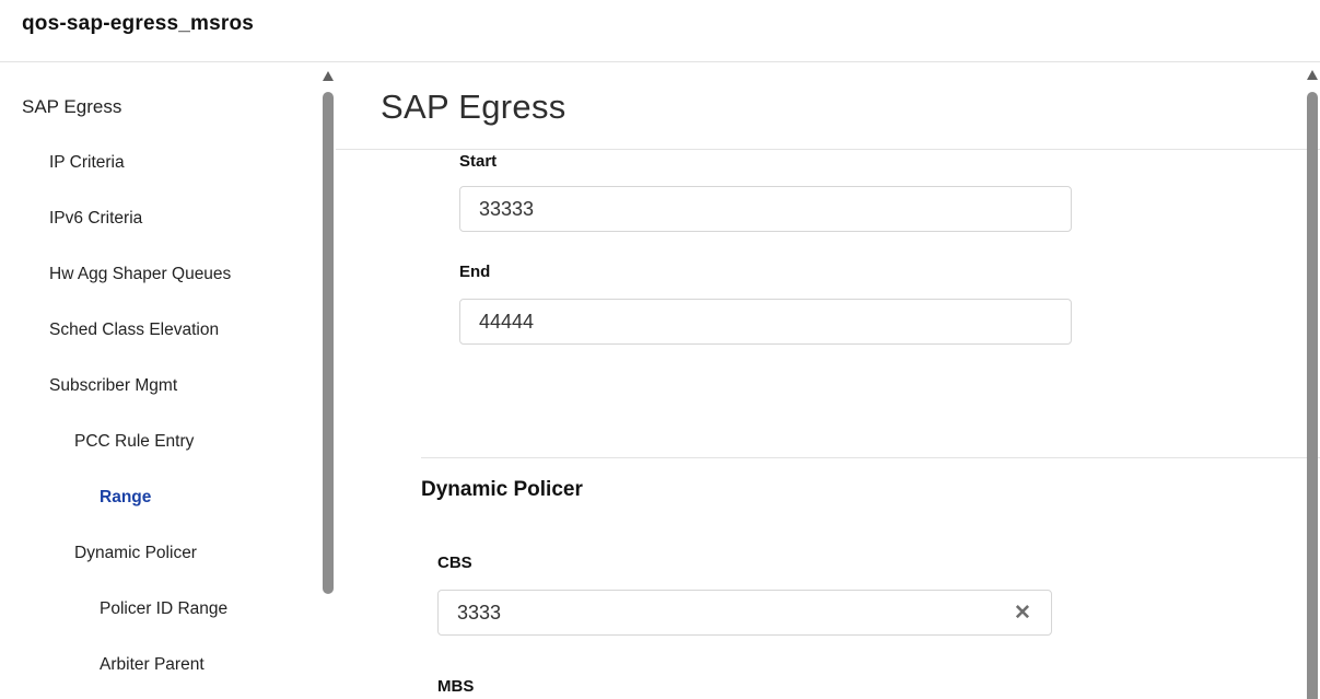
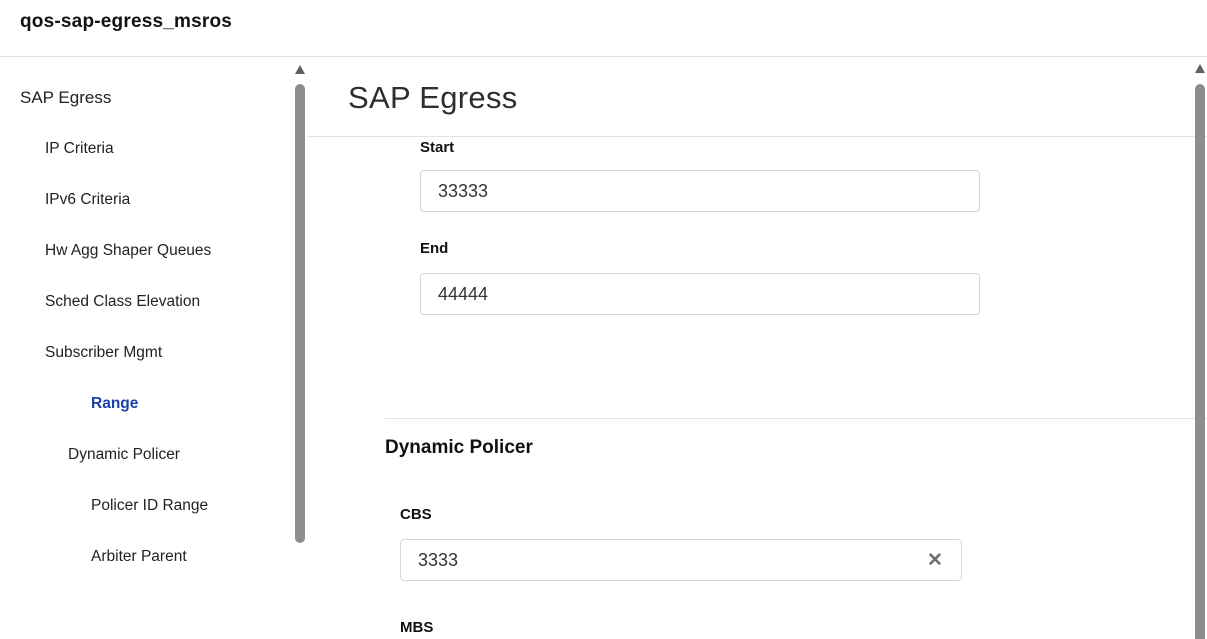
  qos-sap-egress_msros
  SAP Egress
  IP Criteria
  IPv6 Criteria
  Hw Agg Shaper Queues
  Sched Class Elevation
  Subscriber Mgmt
- PCC Rule Entry
  Range
  Dynamic Policer
  Policer ID Range
  Arbiter Parent
  SAP Egress
  Start
  33333
  End
  44444
  Dynamic Policer
  CBS
  3333
  ✕
  MBS
